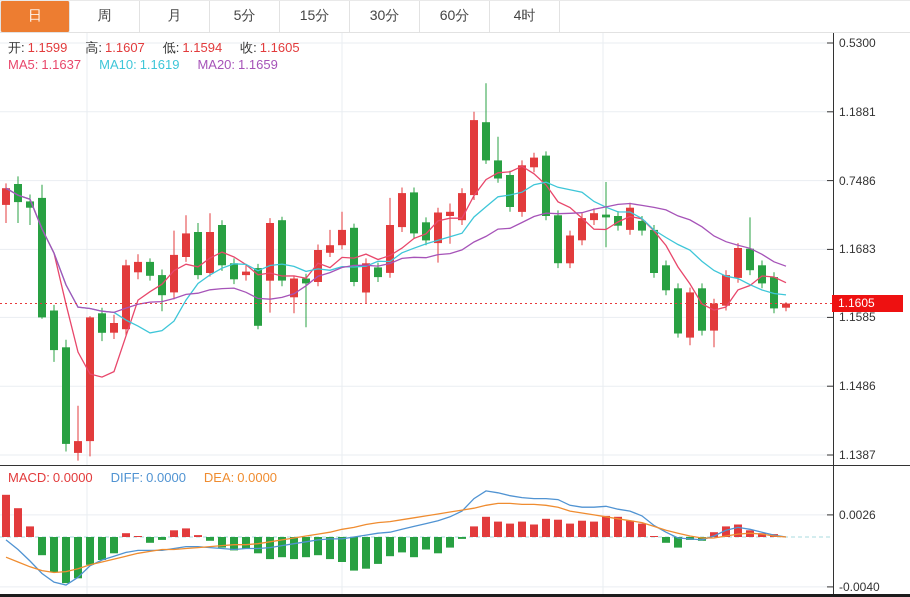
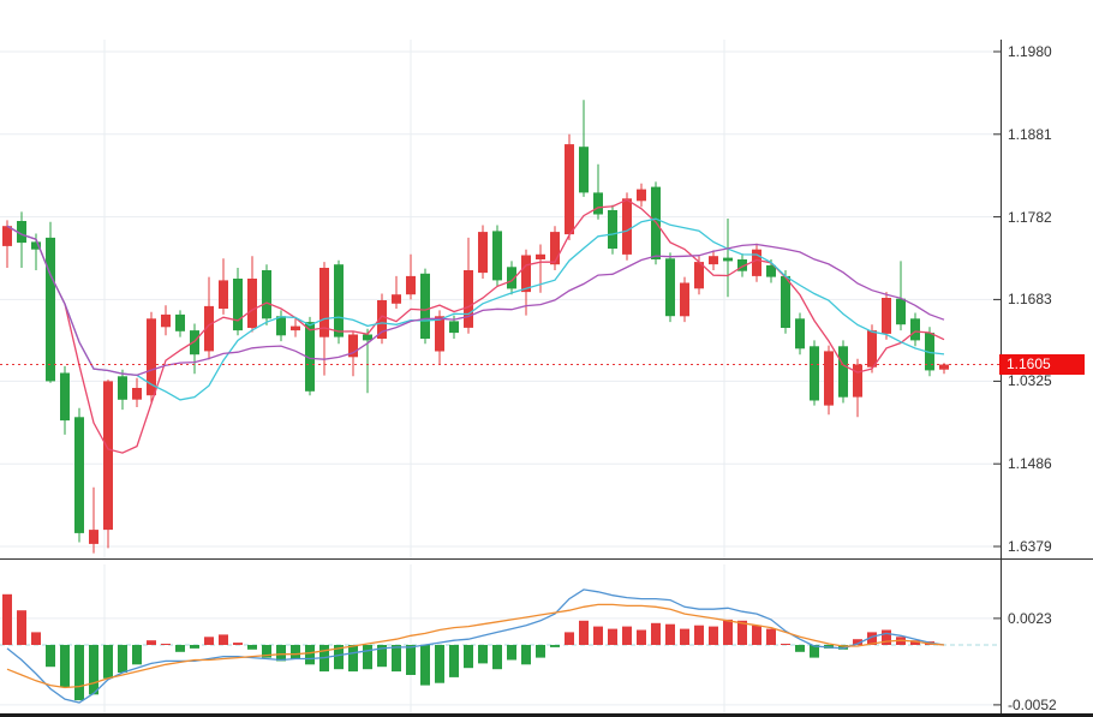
- 日
- 周
- 月
- 5分
- 15分
- 30分
- 60分
- 4时
- 开: 1.1599
- 高: 1.1607
- 低: 1.1594
- 收: 1.1605
- MA5: 1.1637
- MA10: 1.1619
- MA20: 1.1659
- MACD: 0.0000
- DIFF: 0.0000
- DEA: 0.0000
- 0.5300
+ 1.1980
  1.1881
- 0.7486
+ 1.1782
  1.1683
- 1.1585
+ 1.0325
  1.1486
- 1.1387
+ 1.6379
- 0.0026
+ 0.0023
- -0.0040
+ -0.0052
  1.1605
